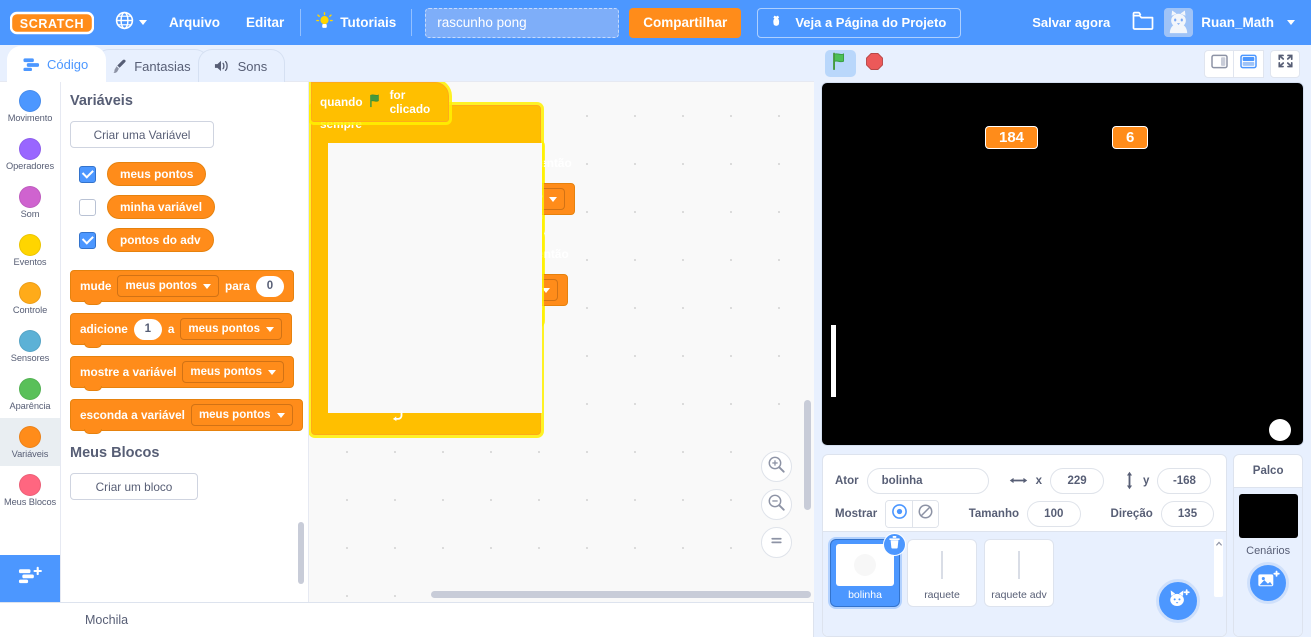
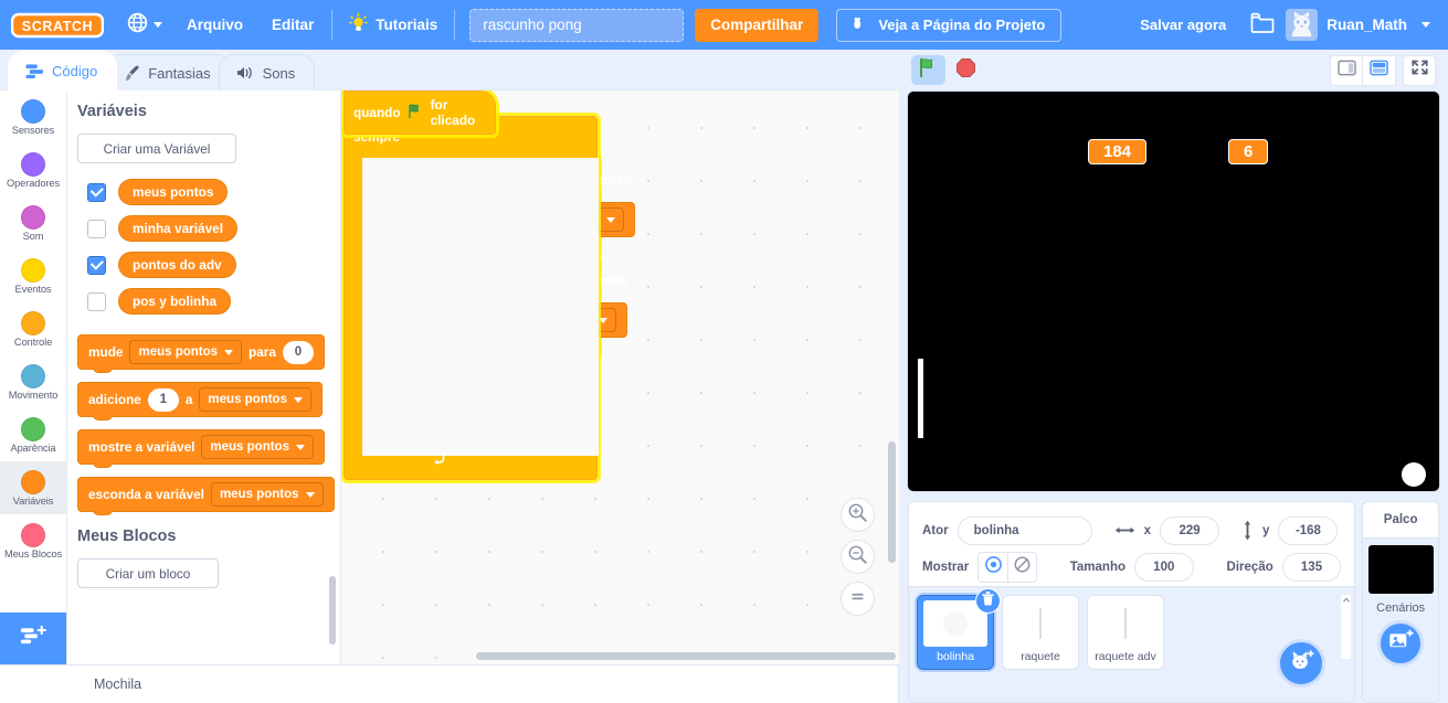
  SCRATCH
  Arquivo
  Editar
  Tutoriais
  rascunho pong
  Compartilhar
  Veja a Página do Projeto
  Salvar agora
  Ruan_Math
  Código
  Fantasias
  Sons
- Movimento
+ Sensores
  Operadores
  Som
  Eventos
  Controle
- Sensores
+ Movimento
  Aparência
  Variáveis
  Meus Blocos
  Variáveis
  Criar uma Variável
  meus pontos
  minha variável
  pontos do adv
+ pos y bolinha
  mude
  meus pontos
  para
  0
  adicione
  1
  a
  meus pontos
  mostre a variável
  meus pontos
  esconda a variável
  meus pontos
  Meus Blocos
  Criar um bloco
  sempre
  então
  ntão
  quando
  for clicado
  Mochila
  184
  6
  Ator
  bolinha
  x
  229
  y
  -168
  Mostrar
  Tamanho
  100
  Direção
  135
  bolinha
  raquete
  raquete adv
  Palco
  Cenários
